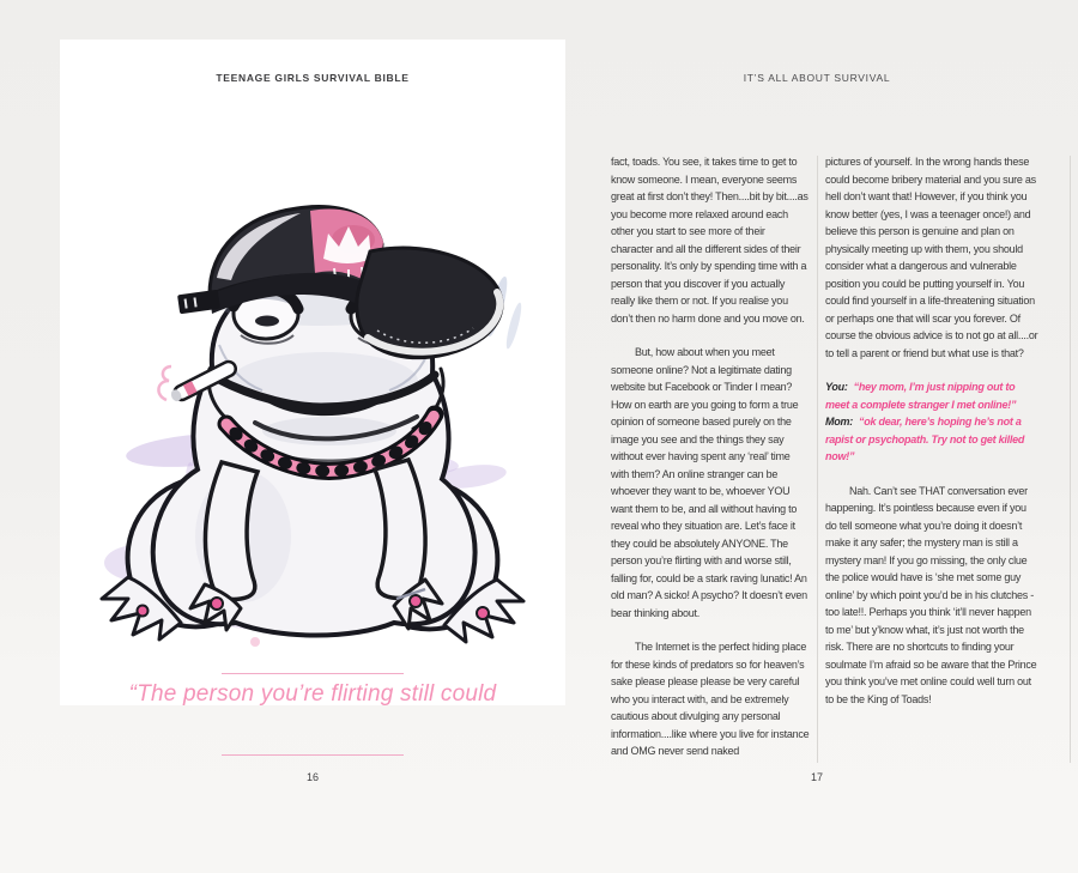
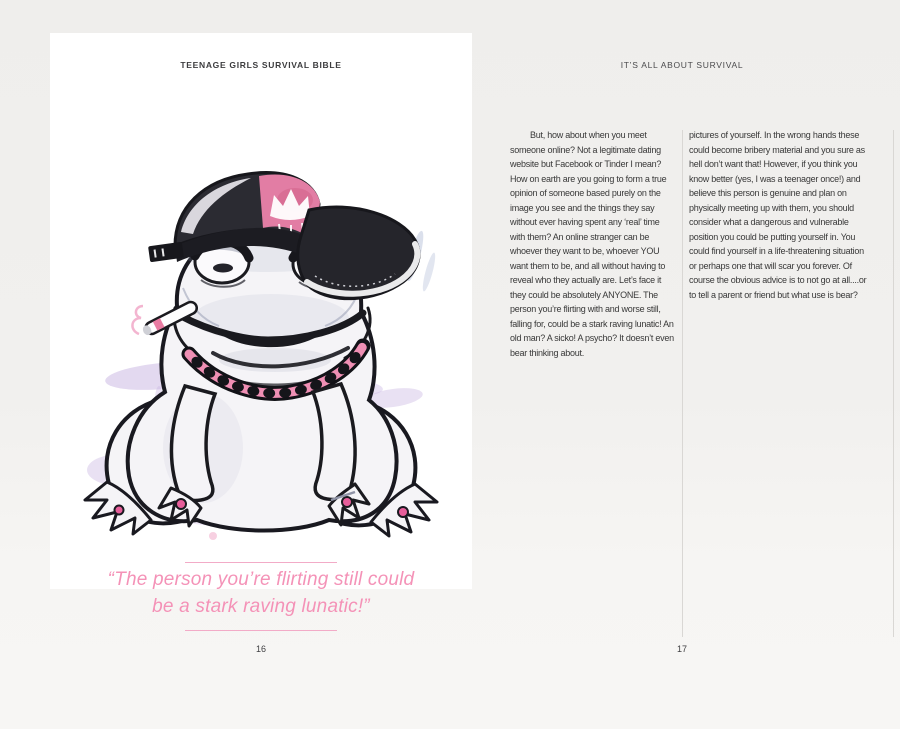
  TEENAGE GIRLS SURVIVAL BIBLE
  “The person you’re flirting still could
+ be a stark raving lunatic!”
  16
  IT’S ALL ABOUT SURVIVAL
- fact, toads. You see, it takes time to get to know someone. I mean, everyone seems great at first don’t they! Then....bit by bit....as you become more relaxed around each other you start to see more of their character and all the different sides of their personality. It’s only by spending time with a person that you discover if you actually really like them or not. If you realise you don’t then no harm done and you move on.
- But, how about when you meet someone online? Not a legitimate dating website but Facebook or Tinder I mean? How on earth are you going to form a true opinion of someone based purely on the image you see and the things they say without ever having spent any ‘real’ time with them? An online stranger can be whoever they want to be, whoever YOU want them to be, and all without having to reveal who they situation are. Let’s face it they could be absolutely ANYONE. The person you’re flirting with and worse still, falling for, could be a stark raving lunatic! An old man? A sicko! A psycho? It doesn’t even bear thinking about.
+ But, how about when you meet someone online? Not a legitimate dating website but Facebook or Tinder I mean? How on earth are you going to form a true opinion of someone based purely on the image you see and the things they say without ever having spent any ‘real’ time with them? An online stranger can be whoever they want to be, whoever YOU want them to be, and all without having to reveal who they actually are. Let’s face it they could be absolutely ANYONE. The person you’re flirting with and worse still, falling for, could be a stark raving lunatic! An old man? A sicko! A psycho? It doesn’t even bear thinking about.
- The Internet is the perfect hiding place for these kinds of predators so for heaven’s sake please please please be very careful who you interact with, and be extremely cautious about divulging any personal information....like where you live for instance and OMG never send naked
- pictures of yourself. In the wrong hands these could become bribery material and you sure as hell don’t want that! However, if you think you know better (yes, I was a teenager once!) and believe this person is genuine and plan on physically meeting up with them, you should consider what a dangerous and vulnerable position you could be putting yourself in. You could find yourself in a life-threatening situation or perhaps one that will scar you forever. Of course the obvious advice is to not go at all....or to tell a parent or friend but what use is that?
+ pictures of yourself. In the wrong hands these could become bribery material and you sure as hell don’t want that! However, if you think you know better (yes, I was a teenager once!) and believe this person is genuine and plan on physically meeting up with them, you should consider what a dangerous and vulnerable position you could be putting yourself in. You could find yourself in a life-threatening situation or perhaps one that will scar you forever. Of course the obvious advice is to not go at all....or to tell a parent or friend but what use is bear?
- You: “hey mom, I’m just nipping out to meet a complete stranger I met online!” Mom: “ok dear, here’s hoping he’s not a rapist or psychopath. Try not to get killed now!”
- Nah. Can’t see THAT conversation ever happening. It’s pointless because even if you do tell someone what you’re doing it doesn’t make it any safer; the mystery man is still a mystery man! If you go missing, the only clue the police would have is ‘she met some guy online’ by which point you’d be in his clutches - too late!!. Perhaps you think ‘it’ll never happen to me’ but y’know what, it’s just not worth the risk. There are no shortcuts to finding your soulmate I’m afraid so be aware that the Prince you think you’ve met online could well turn out to be the King of Toads!
  17
